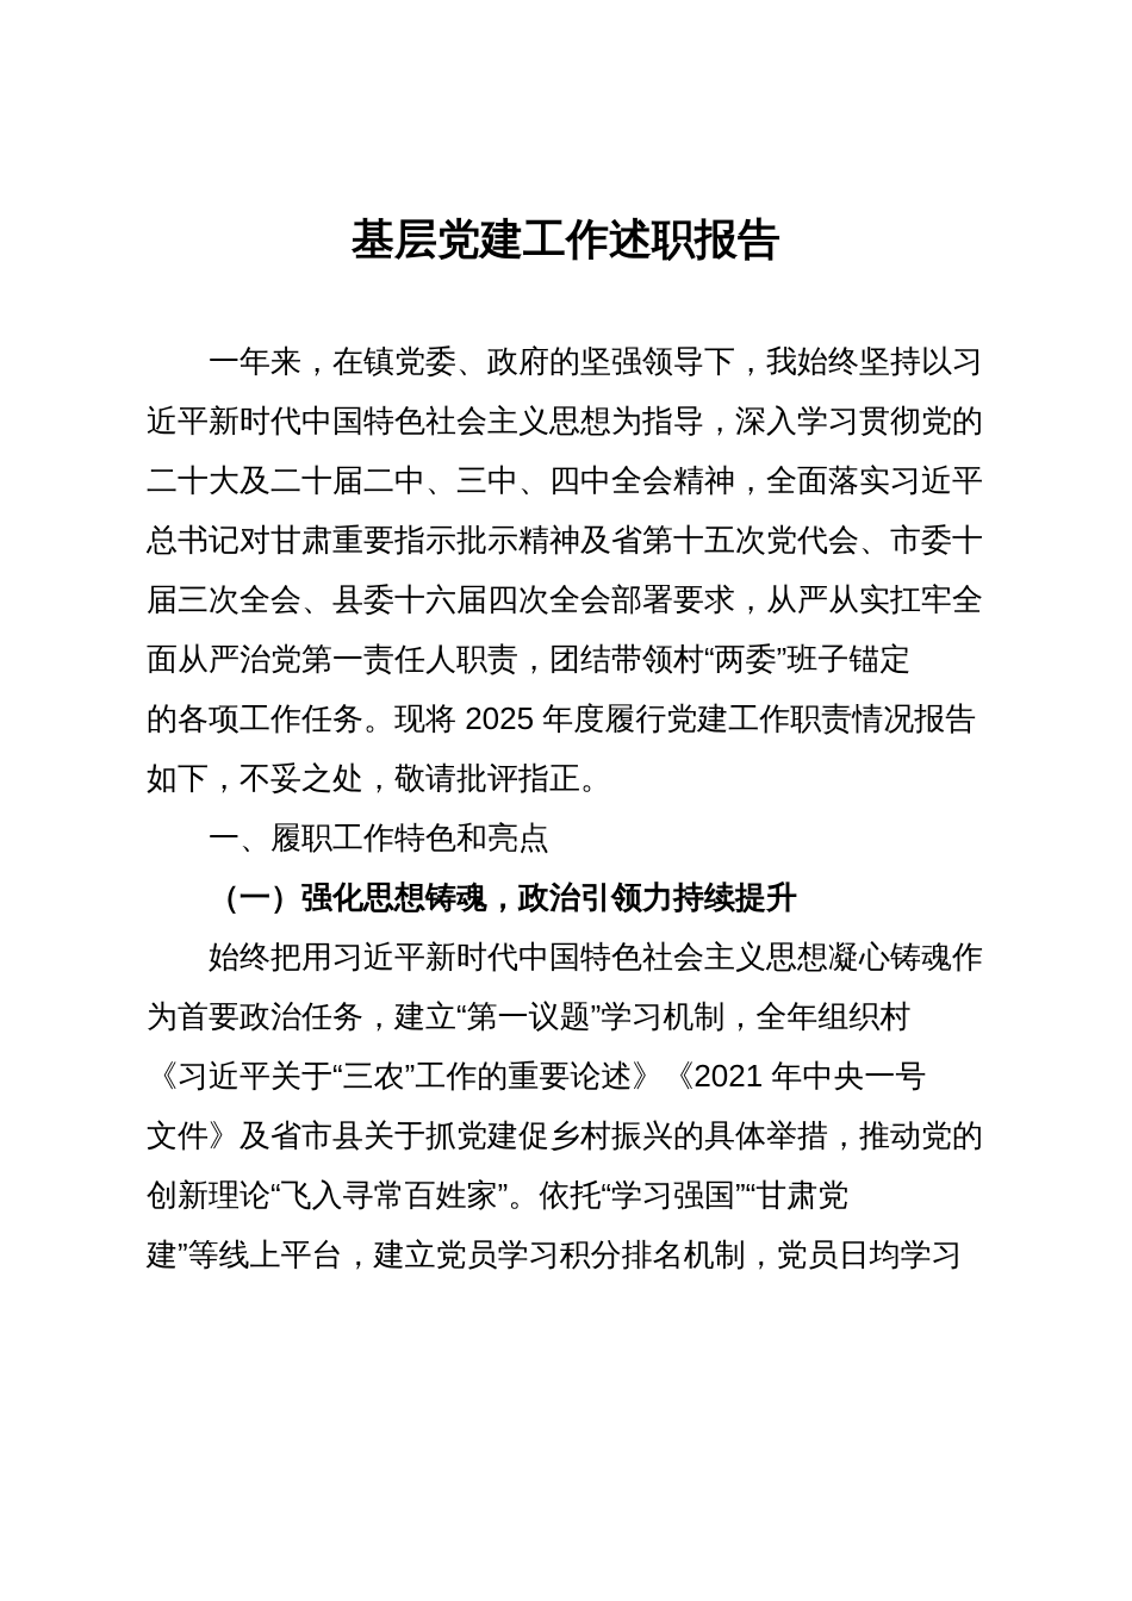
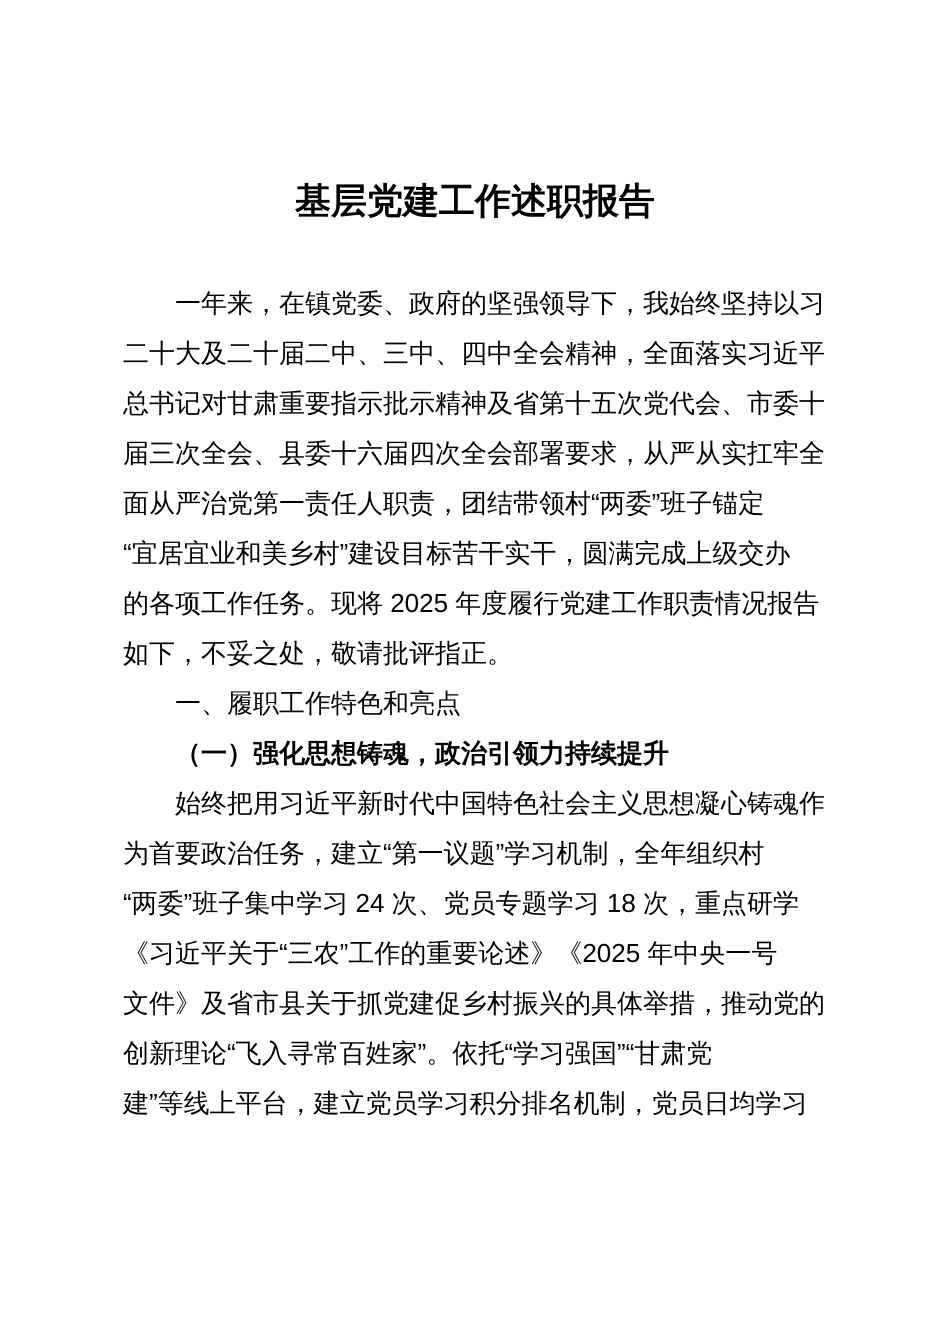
  基层党建工作述职报告
  一年来，在镇党委、政府的坚强领导下，我始终坚持以习
- 近平新时代中国特色社会主义思想为指导，深入学习贯彻党的
  二十大及二十届二中、三中、四中全会精神，全面落实习近平
  总书记对甘肃重要指示批示精神及省第十五次党代会、市委十
  届三次全会、县委十六届四次全会部署要求，从严从实扛牢全
  面从严治党第一责任人职责，团结带领村“两委”班子锚定
+ “宜居宜业和美乡村”建设目标苦干实干，圆满完成上级交办
  的各项工作任务。现将 2025 年度履行党建工作职责情况报告
  如下，不妥之处，敬请批评指正。
  一、履职工作特色和亮点
  （一）强化思想铸魂，政治引领力持续提升
  始终把用习近平新时代中国特色社会主义思想凝心铸魂作
  为首要政治任务，建立“第一议题”学习机制，全年组织村
+ “两委”班子集中学习 24 次、党员专题学习 18 次，重点研学
- 《习近平关于“三农”工作的重要论述》《2021 年中央一号
+ 《习近平关于“三农”工作的重要论述》《2025 年中央一号
  文件》及省市县关于抓党建促乡村振兴的具体举措，推动党的
  创新理论“飞入寻常百姓家”。依托“学习强国”“甘肃党
  建”等线上平台，建立党员学习积分排名机制，党员日均学习
